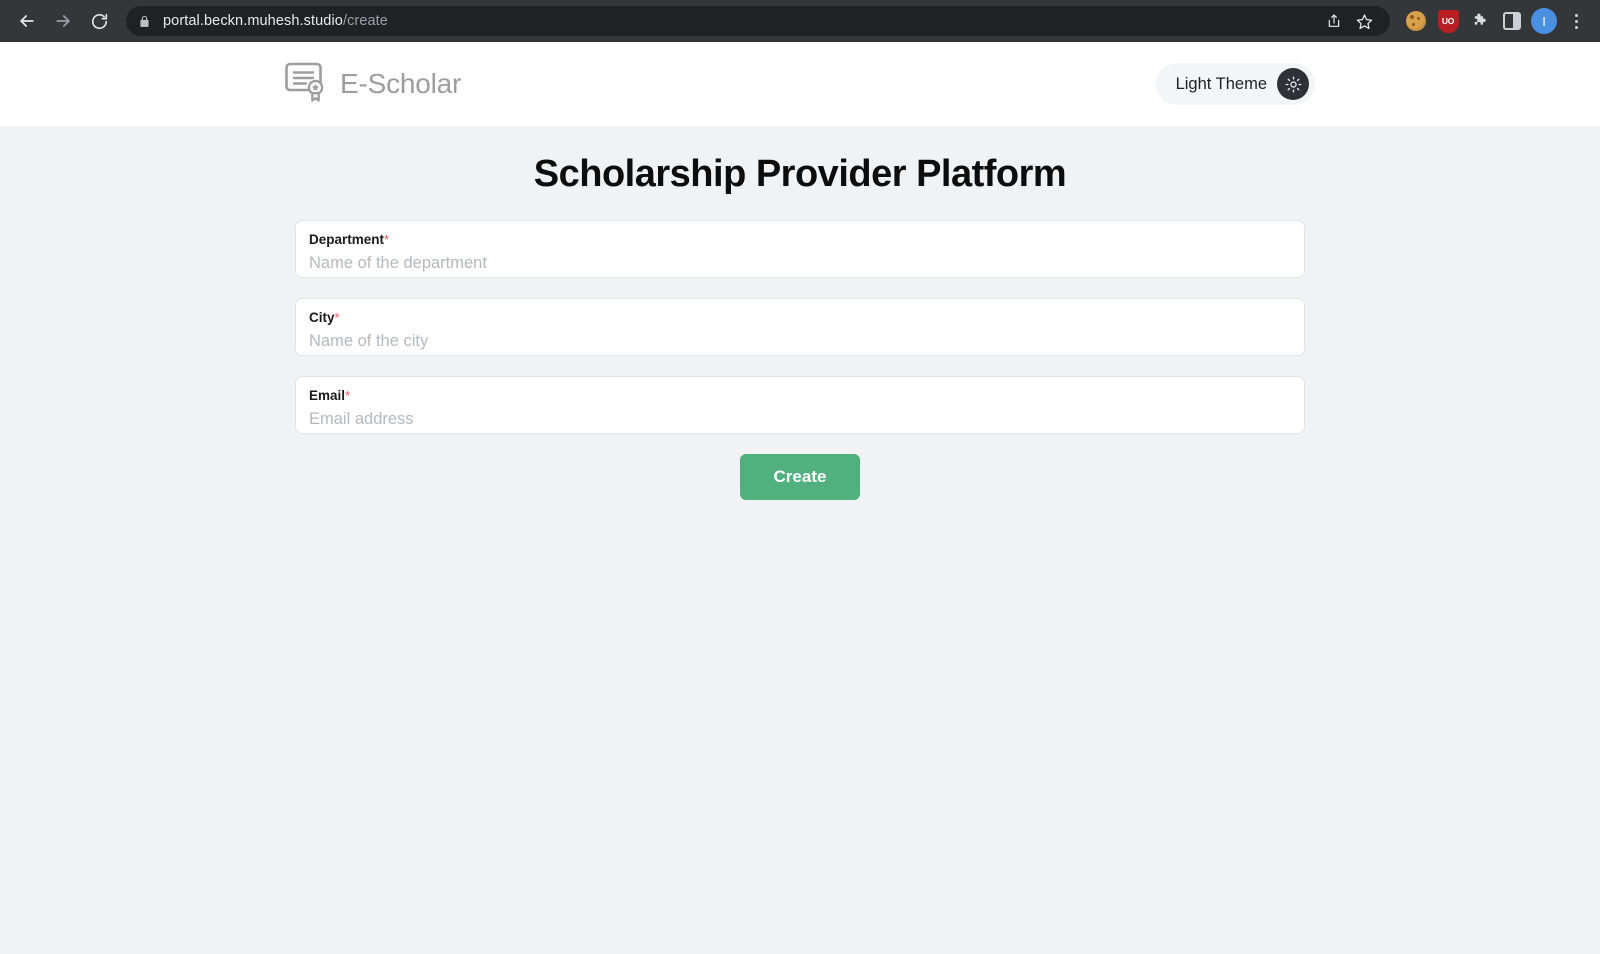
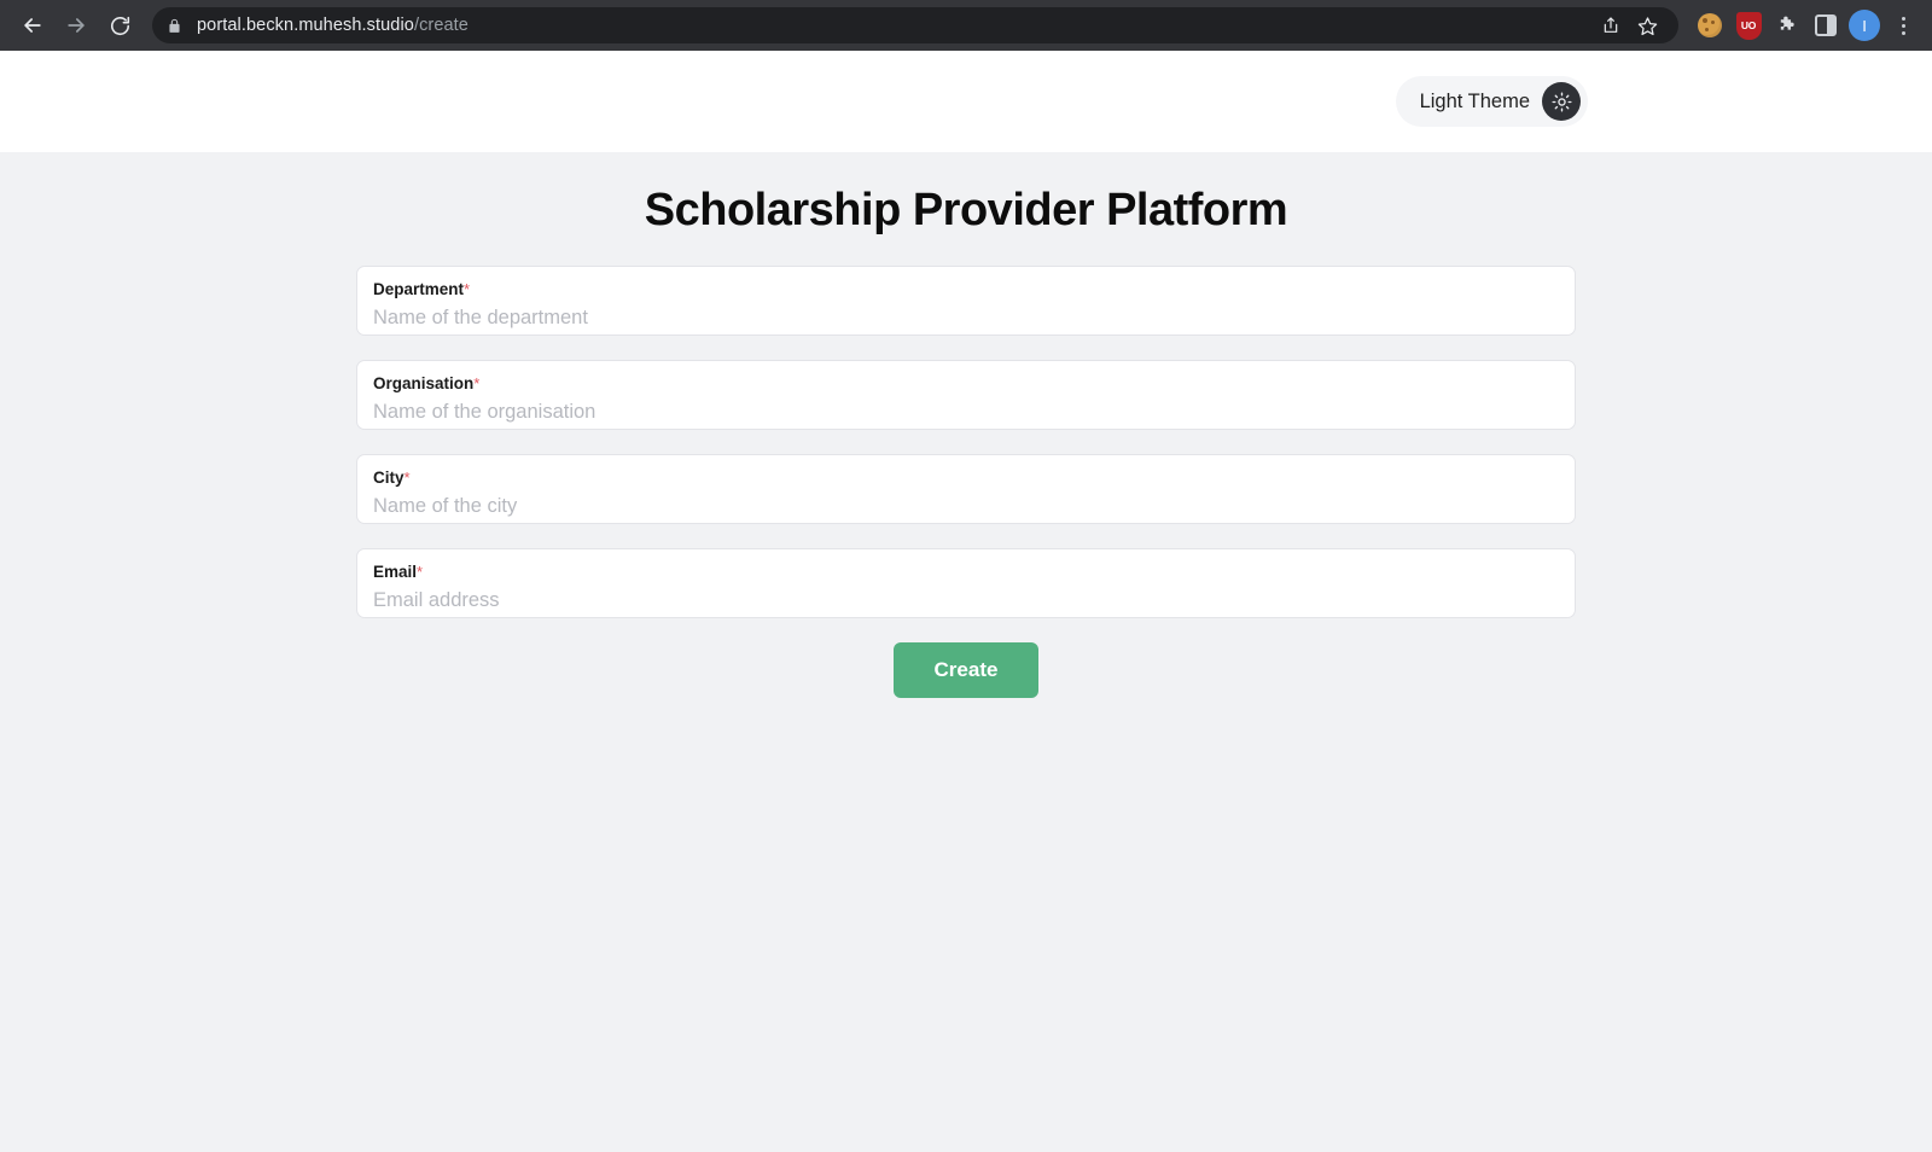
  portal.beckn.muhesh.studio/create
  UO
  I
- E-Scholar
  Light Theme
  Scholarship Provider Platform
  Department*
  Name of the department
+ Organisation*
+ Name of the organisation
  City*
  Name of the city
  Email*
  Email address
  Create
